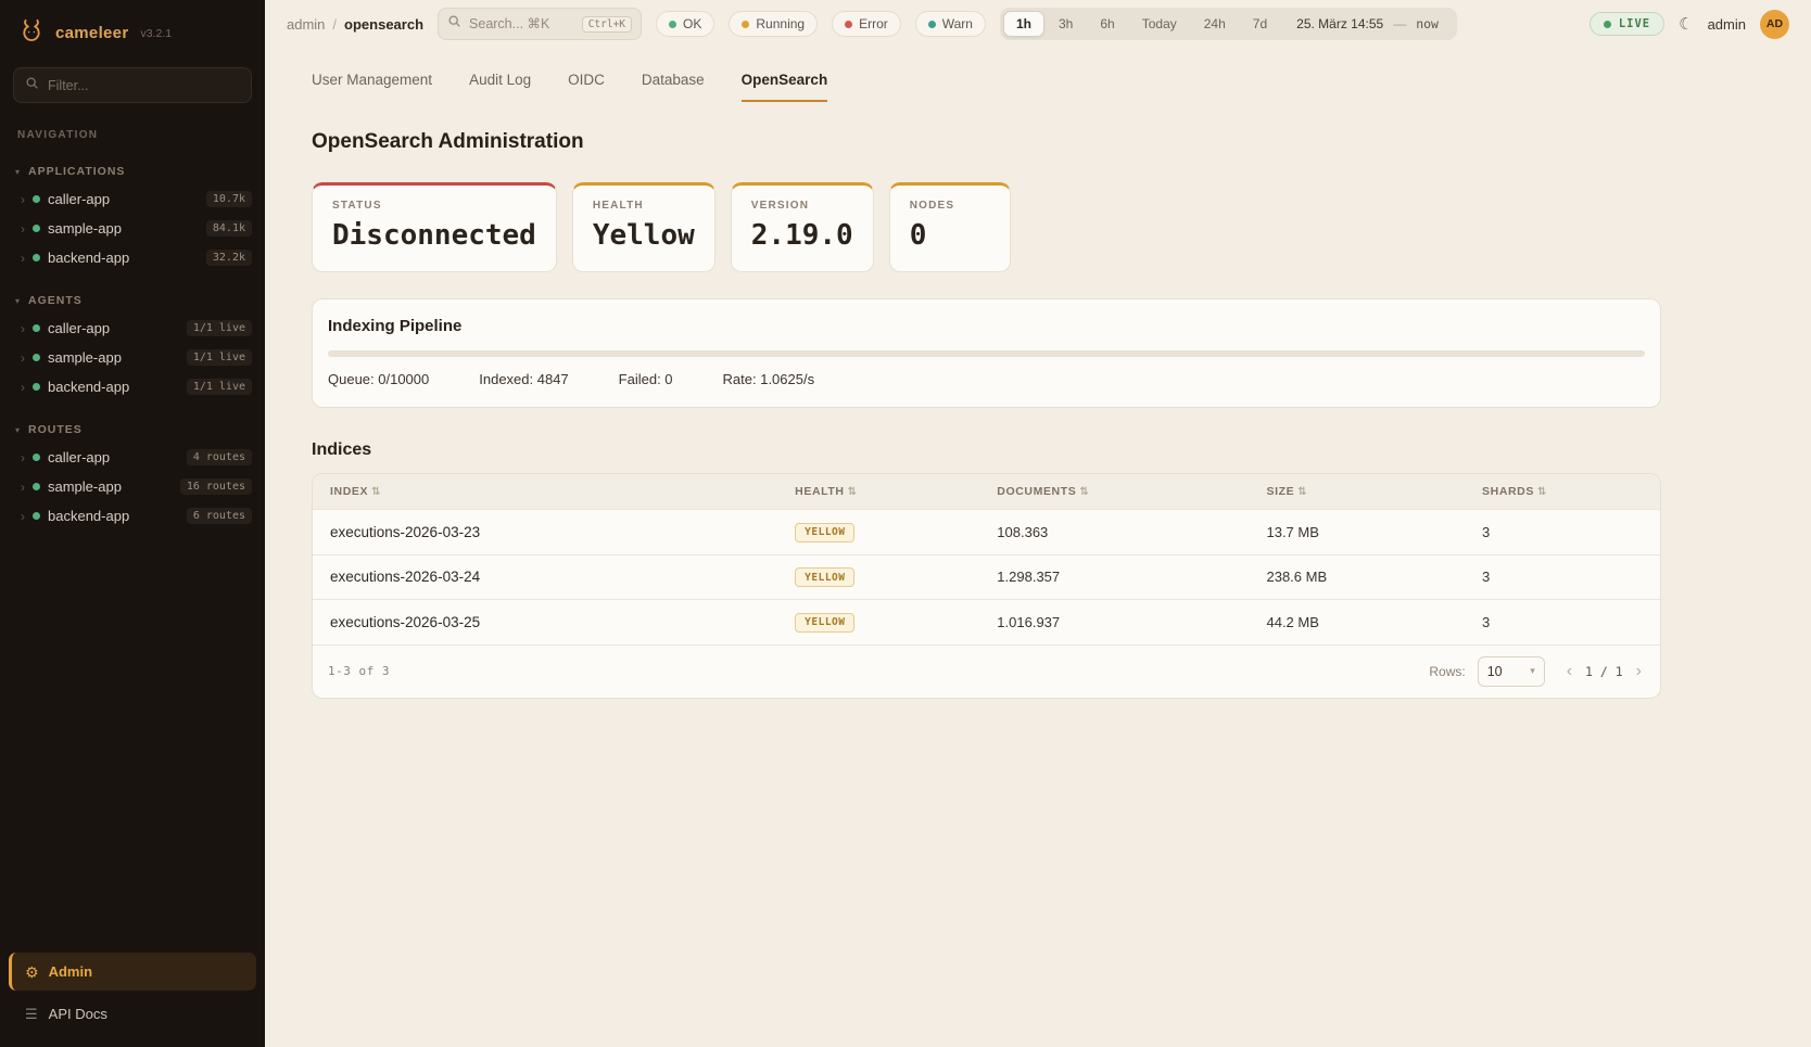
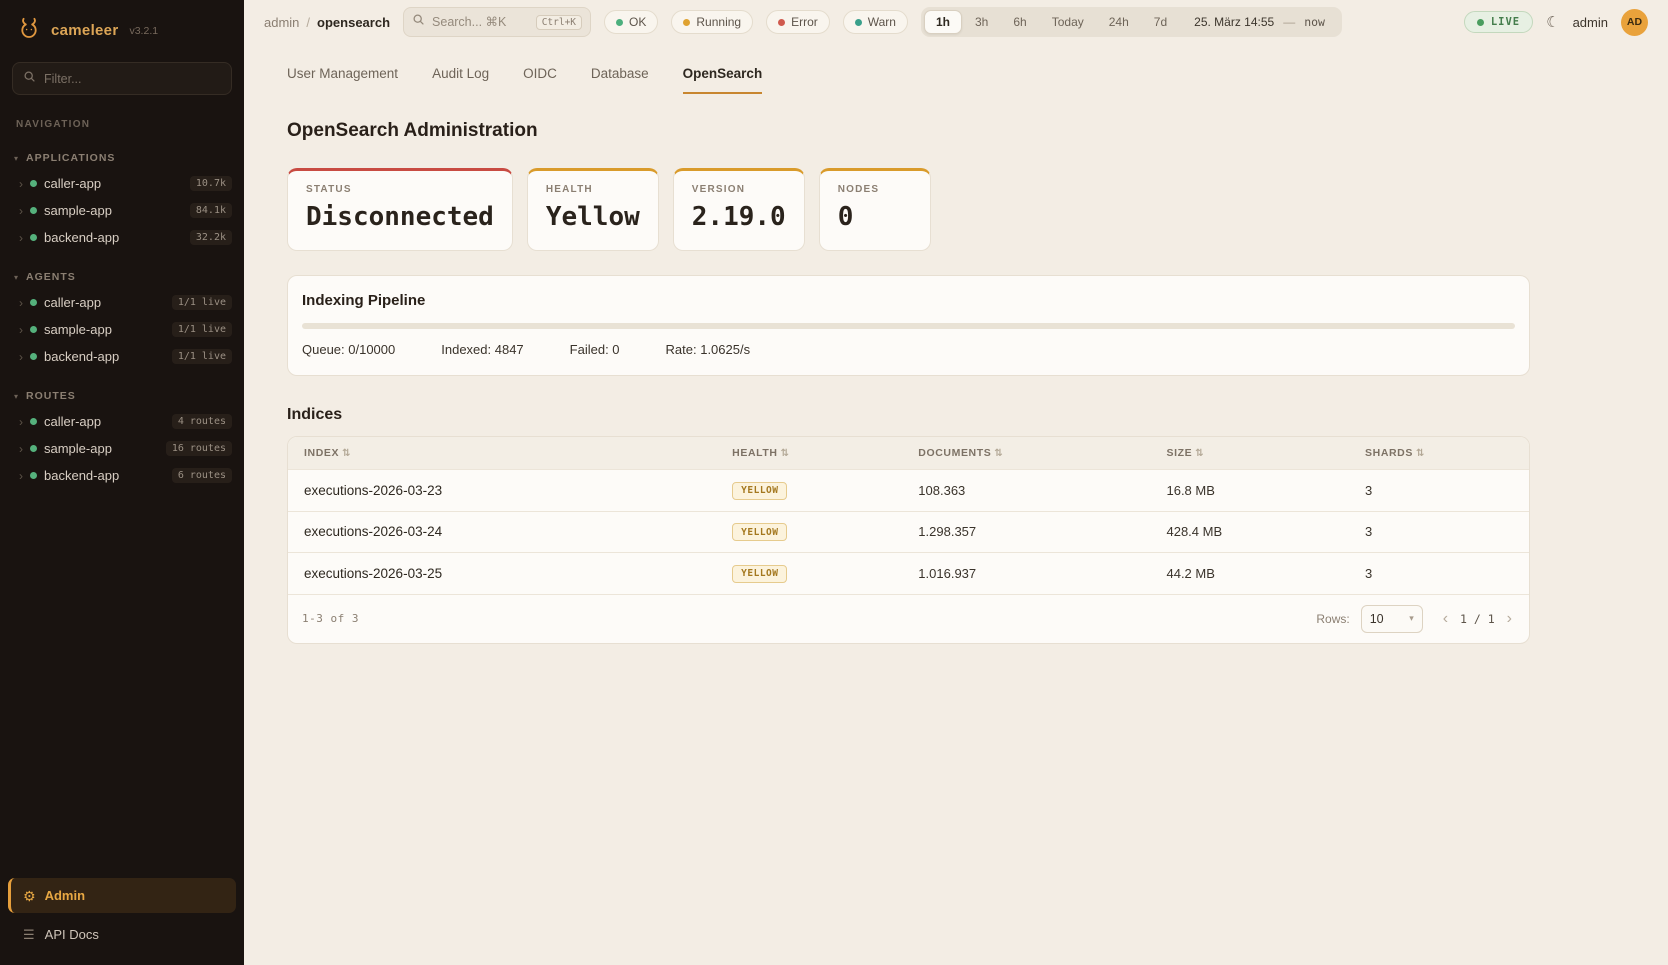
  cameleer
  v3.2.1
  Filter...
  NAVIGATION
  ▾
  APPLICATIONS
  ›
  caller-app
  10.7k
  ›
  sample-app
  84.1k
  ›
  backend-app
  32.2k
  ▾
  AGENTS
  ›
  caller-app
  1/1 live
  ›
  sample-app
  1/1 live
  ›
  backend-app
  1/1 live
  ▾
  ROUTES
  ›
  caller-app
  4 routes
  ›
  sample-app
  16 routes
  ›
  backend-app
  6 routes
  ⚙
  Admin
  ☰
  API Docs
  admin
  /
  opensearch
  Search... ⌘K
  Ctrl+K
  OK
  Running
  Error
  Warn
  1h
  3h
  6h
  Today
  24h
  7d
  25. März 14:55
  —
  now
  LIVE
  ☾
  admin
  AD
  User Management
  Audit Log
  OIDC
  Database
  OpenSearch
  OpenSearch Administration
  STATUS
  Disconnected
  HEALTH
  Yellow
  VERSION
  2.19.0
  NODES
  0
  Indexing Pipeline
  Queue: 0/10000
  Indexed: 4847
  Failed: 0
  Rate: 1.0625/s
  Indices
  INDEX ⇅	HEALTH ⇅	DOCUMENTS ⇅	SIZE ⇅	SHARDS ⇅
- executions-2026-03-23	YELLOW	108.363	13.7 MB	3
+ executions-2026-03-23	YELLOW	108.363	16.8 MB	3
- executions-2026-03-24	YELLOW	1.298.357	238.6 MB	3
+ executions-2026-03-24	YELLOW	1.298.357	428.4 MB	3
  executions-2026-03-25	YELLOW	1.016.937	44.2 MB	3
  1-3 of 3
  Rows:
  10
  ▾
  ‹
  1 / 1
  ›
